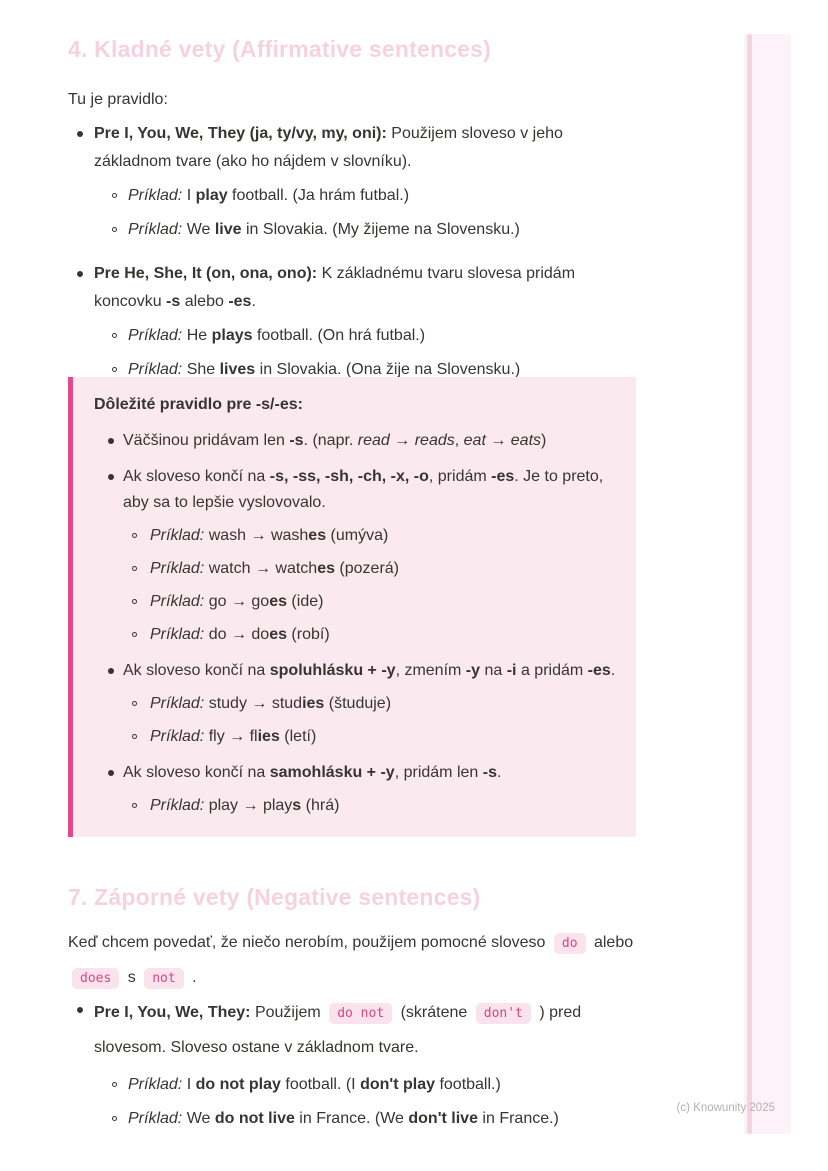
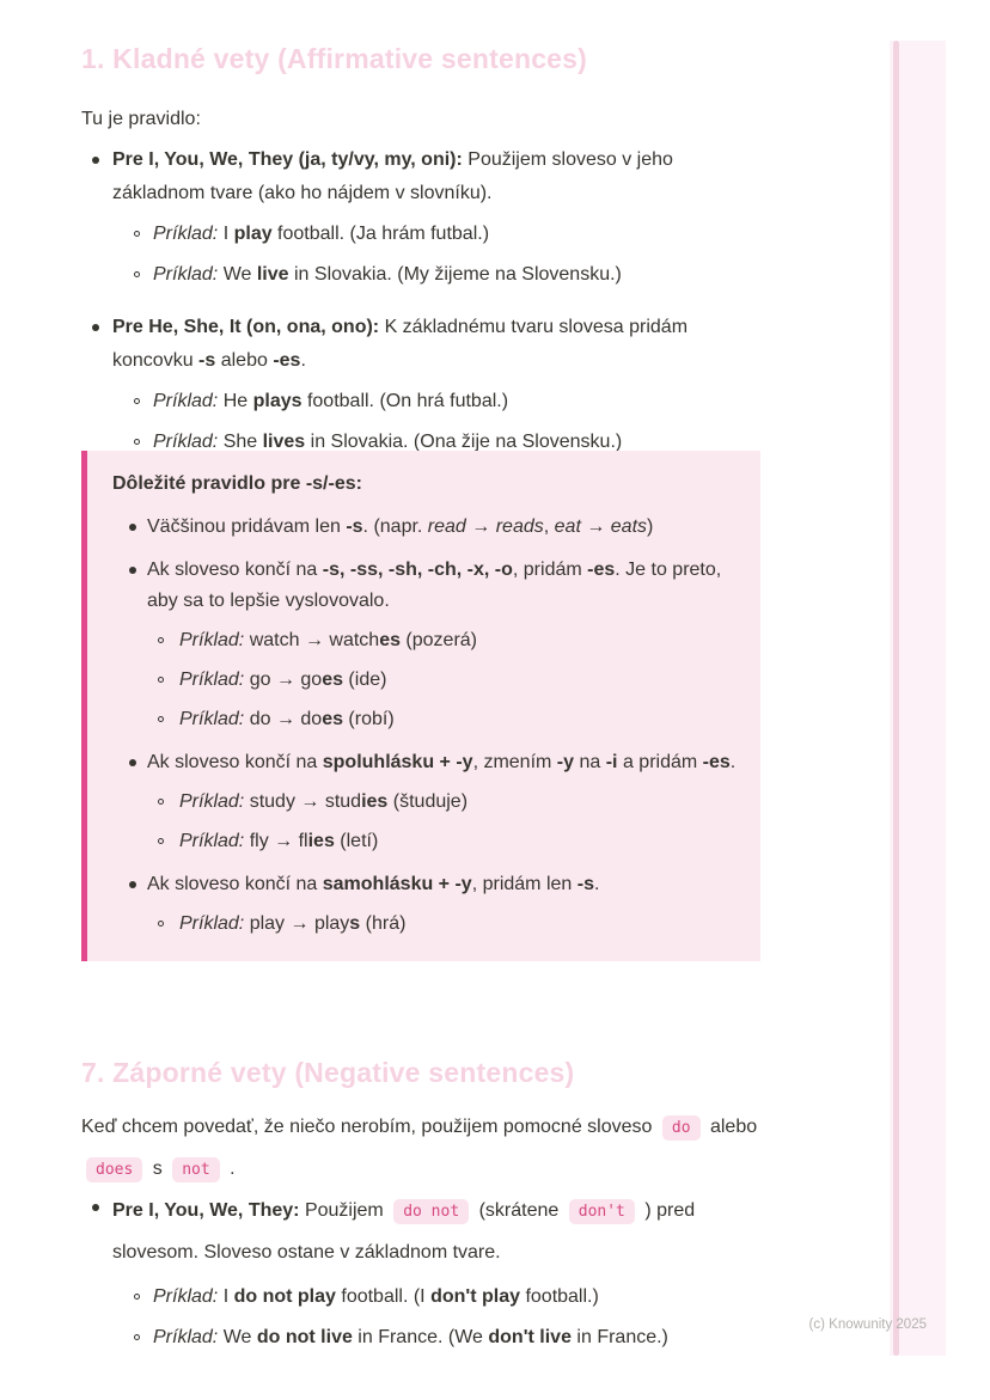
- 4. Kladné vety (Affirmative sentences)
+ 1. Kladné vety (Affirmative sentences)
  Tu je pravidlo:
  Pre I, You, We, They (ja, ty/vy, my, oni): Použijem sloveso v jeho základnom tvare (ako ho nájdem v slovníku).
  Príklad: I play football. (Ja hrám futbal.)
  Príklad: We live in Slovakia. (My žijeme na Slovensku.)
  Pre He, She, It (on, ona, ono): K základnému tvaru slovesa pridám koncovku -s alebo -es.
  Príklad: He plays football. (On hrá futbal.)
  Príklad: She lives in Slovakia. (Ona žije na Slovensku.)
  Dôležité pravidlo pre -s/-es:
  Väčšinou pridávam len -s. (napr. read → reads, eat → eats)
  Ak sloveso končí na -s, -ss, -sh, -ch, -x, -o, pridám -es. Je to preto, aby sa to lepšie vyslovovalo.
- Príklad: wash → washes (umýva)
  Príklad: watch → watches (pozerá)
  Príklad: go → goes (ide)
  Príklad: do → does (robí)
  Ak sloveso končí na spoluhlásku + -y, zmením -y na -i a pridám -es.
  Príklad: study → studies (študuje)
  Príklad: fly → flies (letí)
  Ak sloveso končí na samohlásku + -y, pridám len -s.
  Príklad: play → plays (hrá)
  7. Záporné vety (Negative sentences)
  Keď chcem povedať, že niečo nerobím, použijem pomocné sloveso do alebo does s not .
  Pre I, You, We, They: Použijem do not (skrátene don't ) pred slovesom. Sloveso ostane v základnom tvare.
  Príklad: I do not play football. (I don't play football.)
  Príklad: We do not live in France. (We don't live in France.)
  (c) Knowunity 2025
